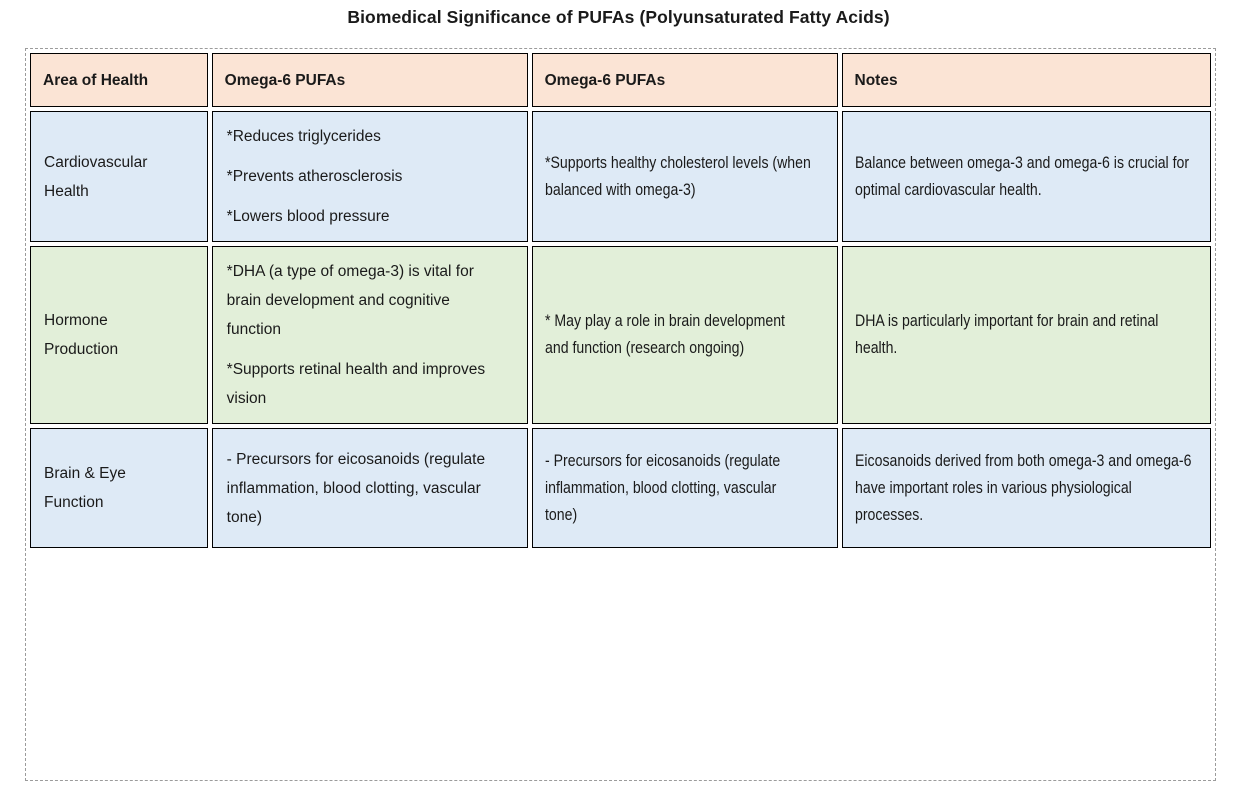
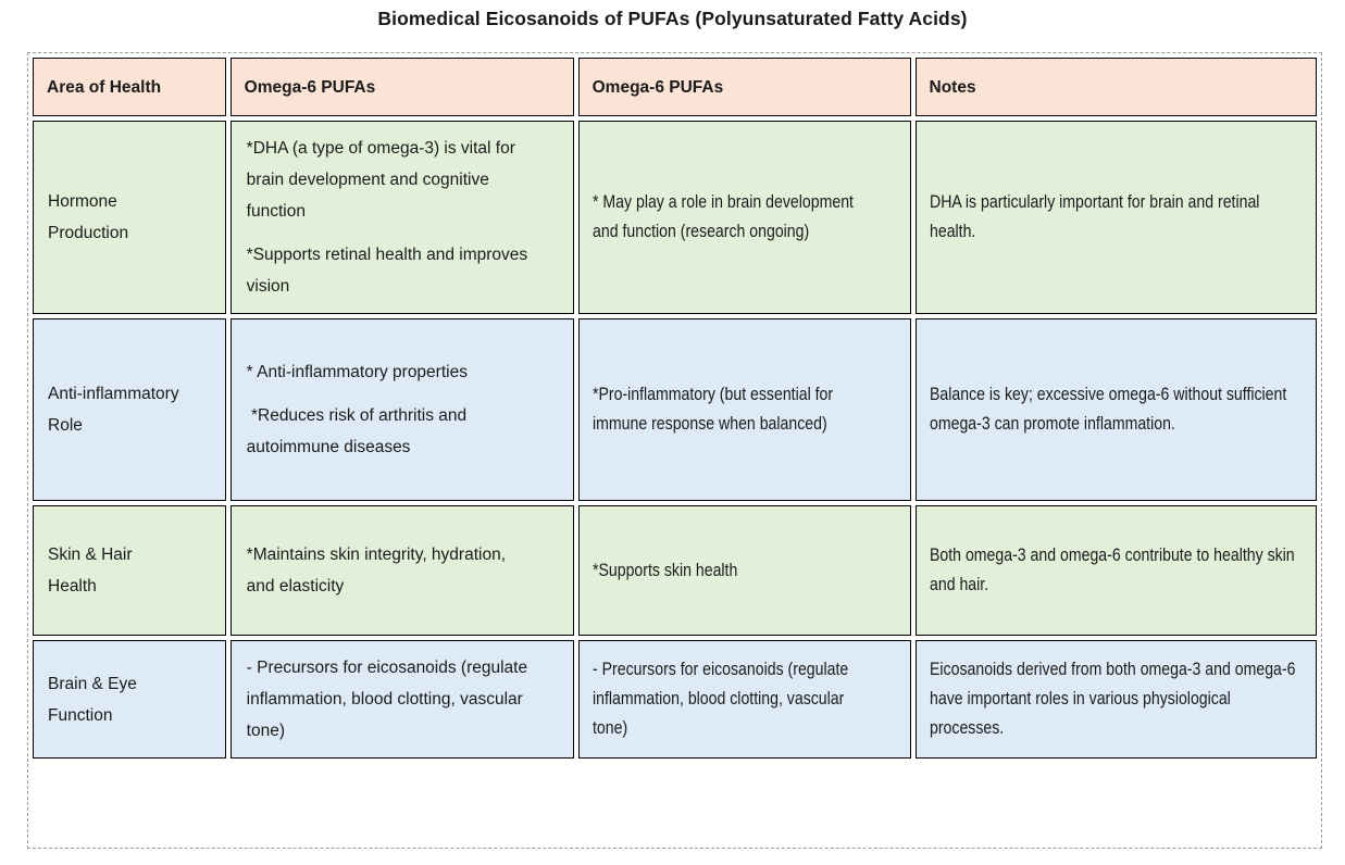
- Biomedical Significance of PUFAs (Polyunsaturated Fatty Acids)
+ Biomedical Eicosanoids of PUFAs (Polyunsaturated Fatty Acids)
  Area of Health	Omega-6 PUFAs	Omega-6 PUFAs	Notes
- Cardiovascular Health	*Reduces triglycerides *Prevents atherosclerosis *Lowers blood pressure	*Supports healthy cholesterol levels (when balanced with omega-3)	Balance between omega-3 and omega-6 is crucial for optimal cardiovascular health.
  Hormone Production	*DHA (a type of omega-3) is vital for brain development and cognitive function *Supports retinal health and improves vision	* May play a role in brain development and function (research ongoing)	DHA is particularly important for brain and retinal health.
+ Anti-inflammatory Role	* Anti-inflammatory properties *Reduces risk of arthritis and autoimmune diseases	*Pro-inflammatory (but essential for immune response when balanced)	Balance is key; excessive omega-6 without sufficient omega-3 can promote inflammation.
+ Skin & Hair Health	*Maintains skin integrity, hydration, and elasticity	*Supports skin health	Both omega-3 and omega-6 contribute to healthy skin and hair.
  Brain & Eye Function	- Precursors for eicosanoids (regulate inflammation, blood clotting, vascular tone)	- Precursors for eicosanoids (regulate inflammation, blood clotting, vascular tone)	Eicosanoids derived from both omega-3 and omega-6 have important roles in various physiological processes.
